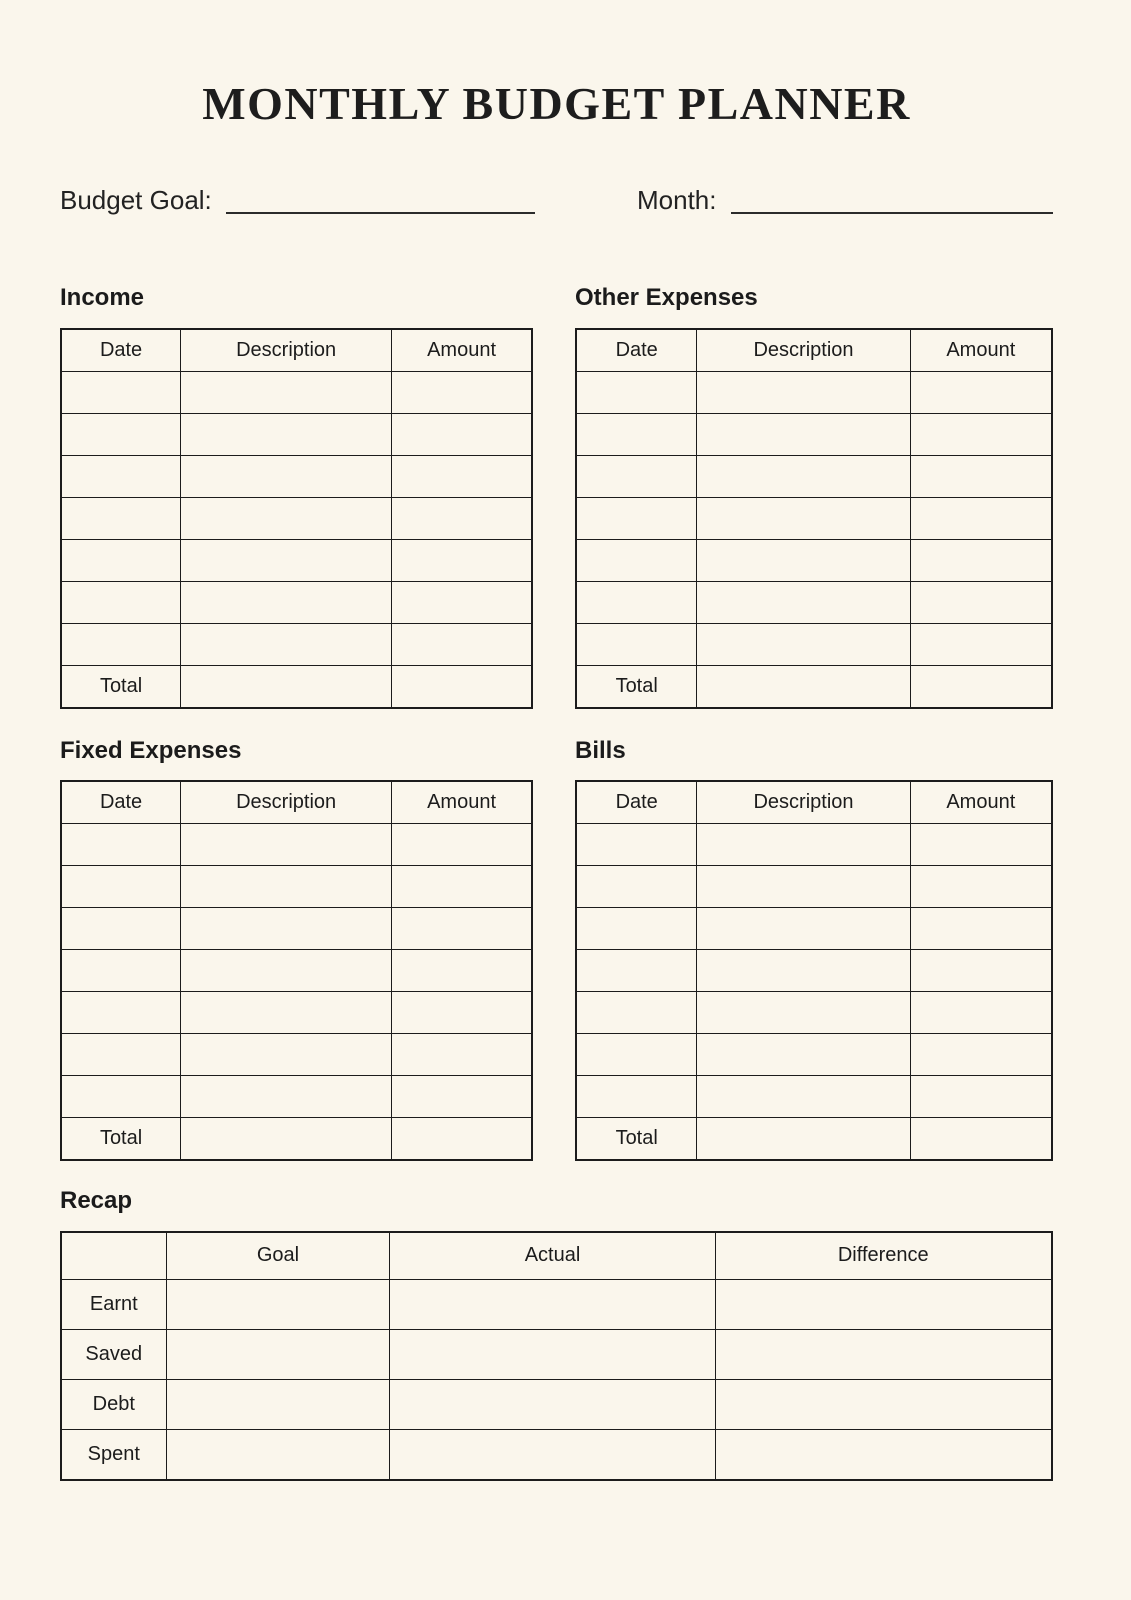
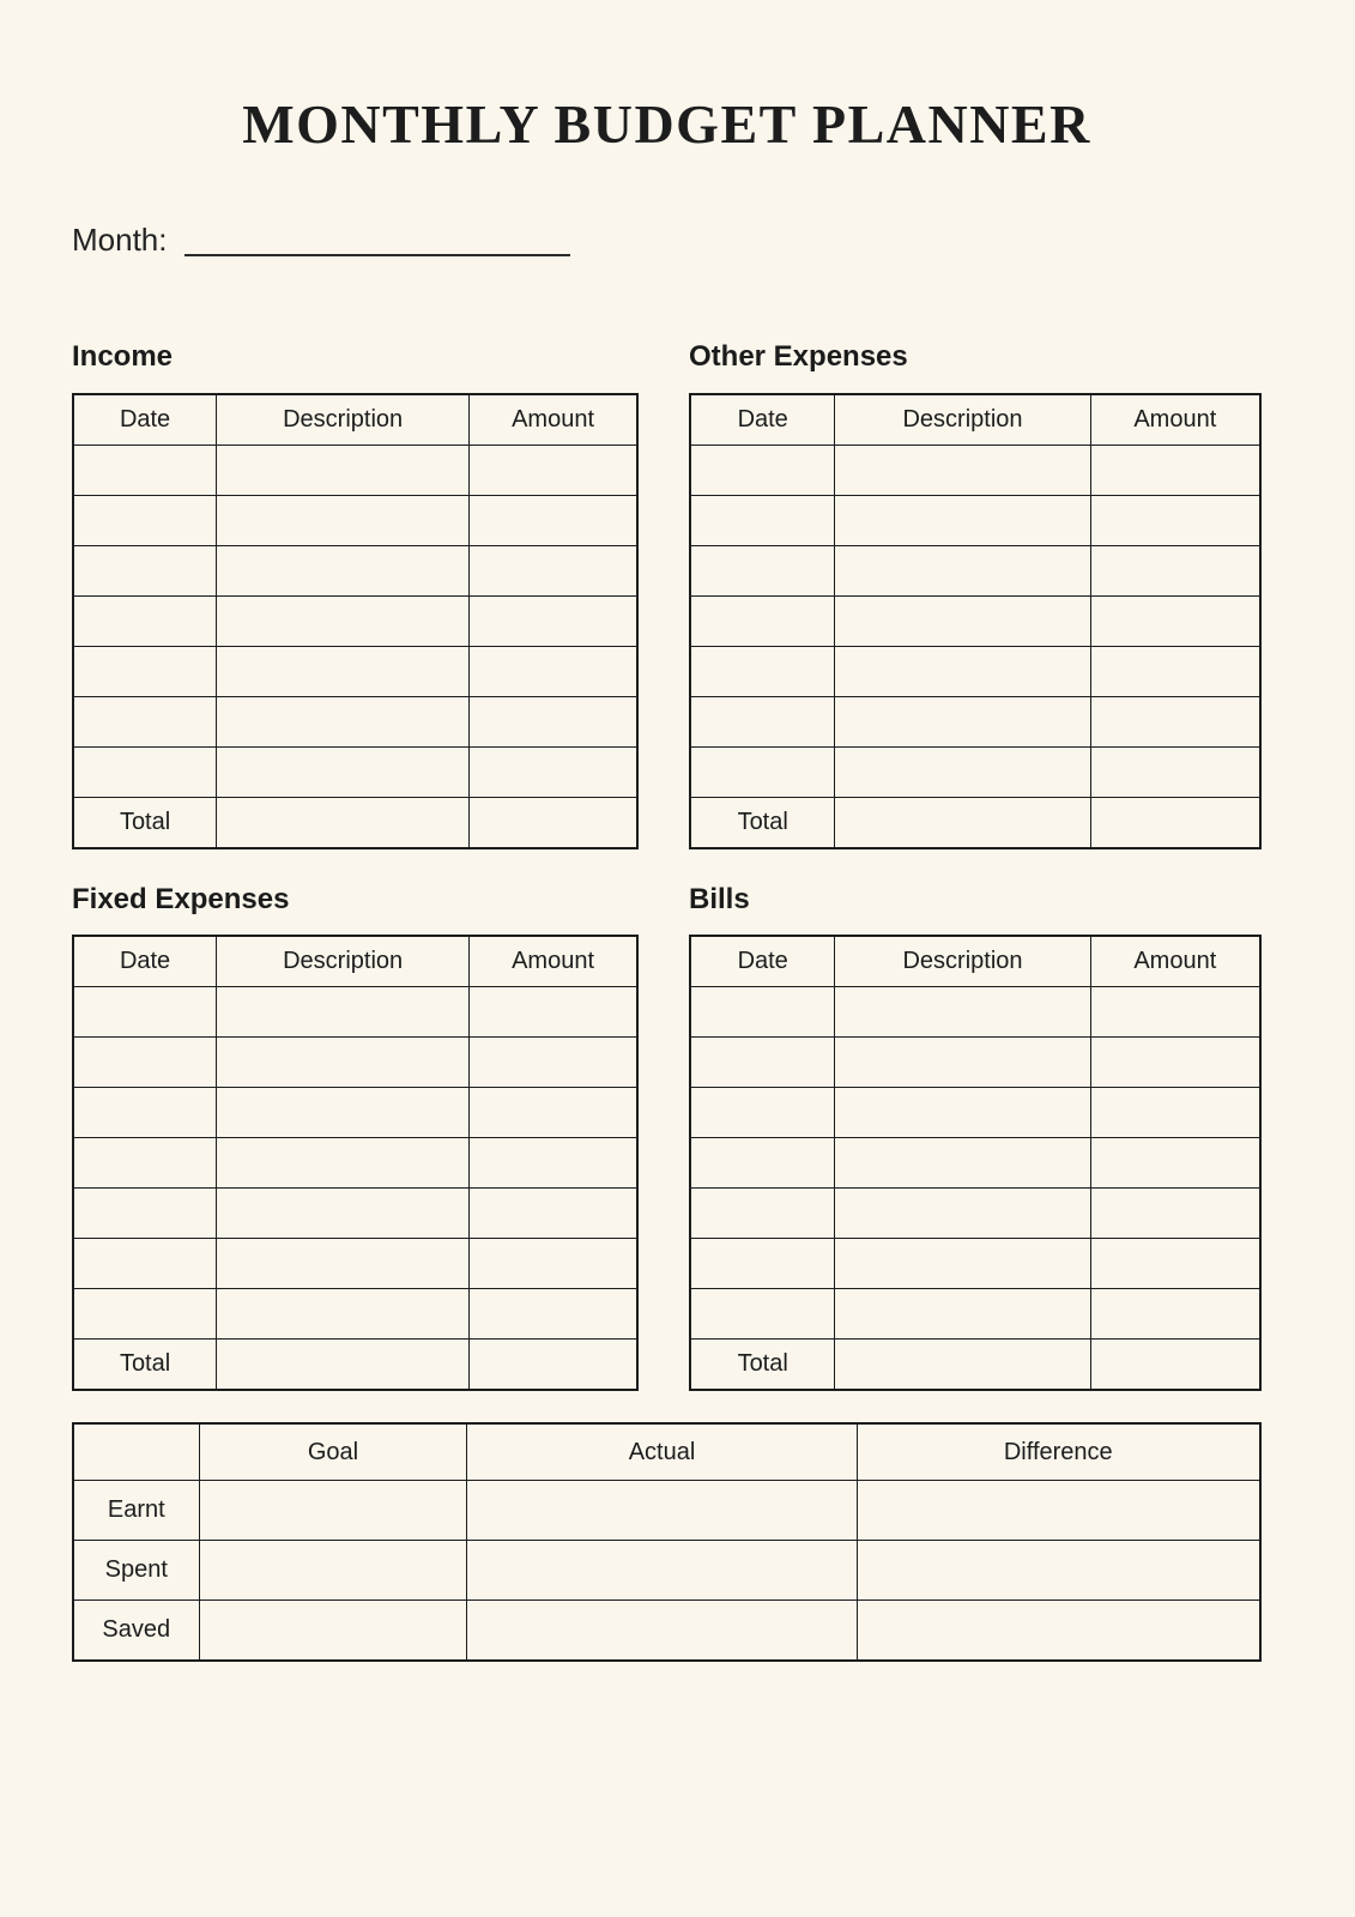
  MONTHLY BUDGET PLANNER
- Budget Goal:
  Month:
  Income
  Date	Description	Amount
  Total
  Other Expenses
  Date	Description	Amount
  Total
  Fixed Expenses
  Date	Description	Amount
  Total
  Bills
  Date	Description	Amount
  Total
- Recap
  	Goal	Actual	Difference
  Earnt
- Saved
+ Spent
- Debt
- Spent
+ Saved
